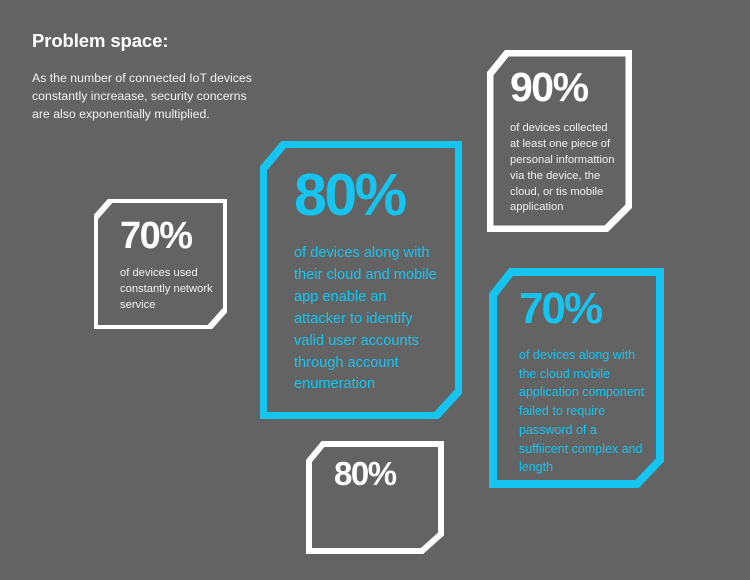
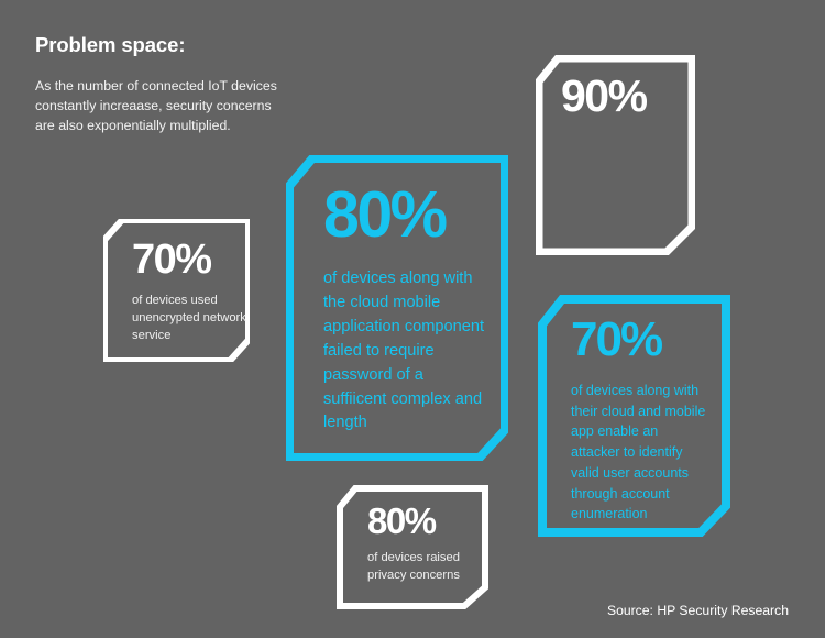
  Problem space:
  As the number of connected IoT devices constantly increaase, security concerns are also exponentially multiplied.
  70%
- of devices used constantly network service
+ of devices used unencrypted network service
  80%
- of devices along with their cloud and mobile app enable an attacker to identify valid user accounts through account enumeration
+ of devices along with the cloud mobile application component failed to require password of a suffiicent complex and length
  90%
- of devices collected at least one piece of personal informattion via the device, the cloud, or tis mobile application
  70%
- of devices along with the cloud mobile application component failed to require password of a suffiicent complex and length
+ of devices along with their cloud and mobile app enable an attacker to identify valid user accounts through account enumeration
  80%
+ of devices raised privacy concerns
+ Source: HP Security Research
